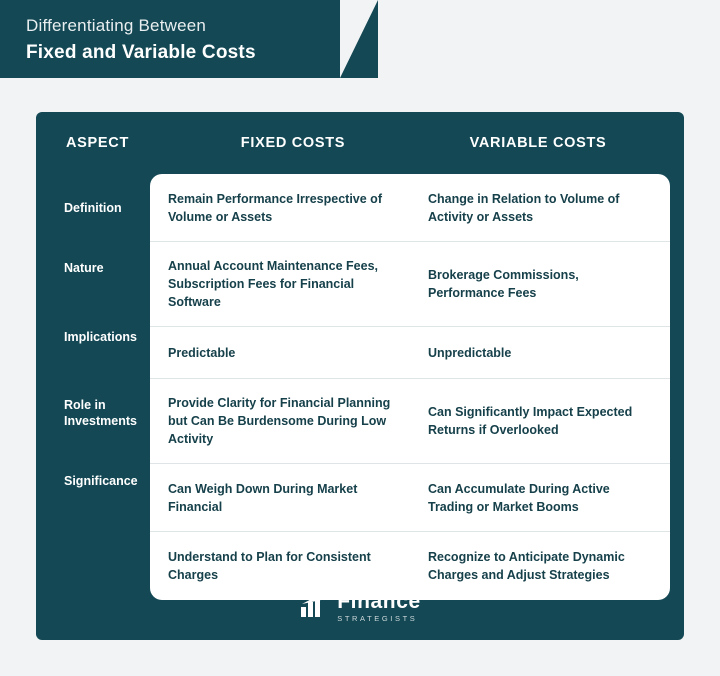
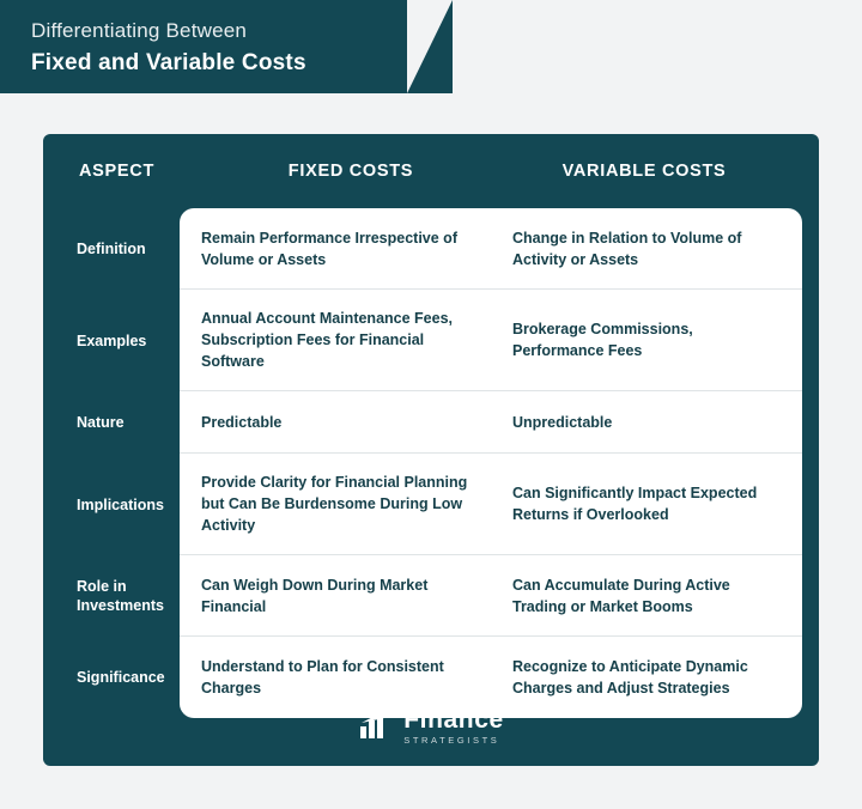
  Differentiating Between
  Fixed and Variable Costs
  ASPECT
  FIXED COSTS
  VARIABLE COSTS
  Definition
+ Examples
  Nature
  Implications
  Role in Investments
  Significance
  Remain Performance Irrespective of Volume or Assets
  Change in Relation to Volume of Activity or Assets
  Annual Account Maintenance Fees, Subscription Fees for Financial Software
  Brokerage Commissions, Performance Fees
  Predictable
  Unpredictable
  Provide Clarity for Financial Planning but Can Be Burdensome During Low Activity
  Can Significantly Impact Expected Returns if Overlooked
  Can Weigh Down During Market Financial
  Can Accumulate During Active Trading or Market Booms
  Understand to Plan for Consistent Charges
  Recognize to Anticipate Dynamic Charges and Adjust Strategies
  Finance
  STRATEGISTS
